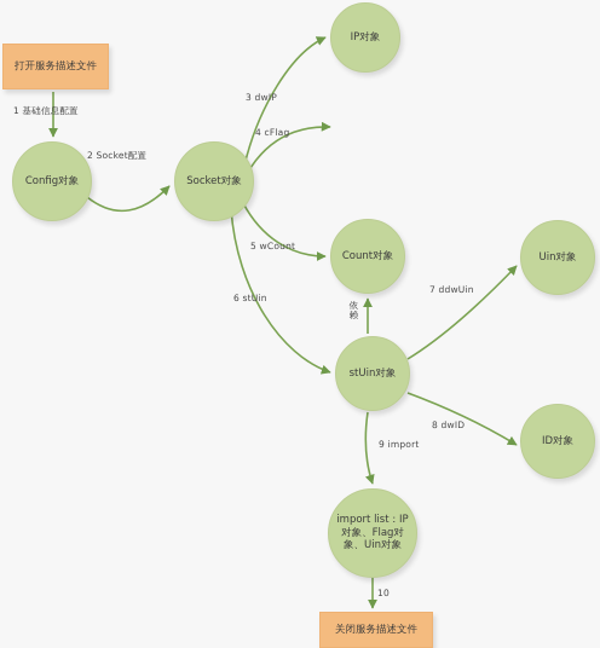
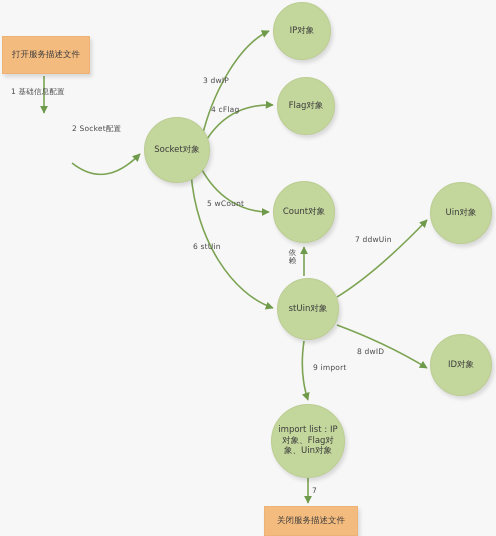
  打开服务描述文件
- Config对象
  Socket对象
  IP对象
+ Flag对象
  Count对象
  stUin对象
  Uin对象
  ID对象
  import list：IP对象、Flag对象、Uin对象
  关闭服务描述文件
  1 基础信息配置
  2 Socket配置
  3 dwIP
  4 cFlag
  5 wCount
  6 stUin
  依赖
  7 ddwUin
  8 dwID
  9 import
- 10
+ 7
